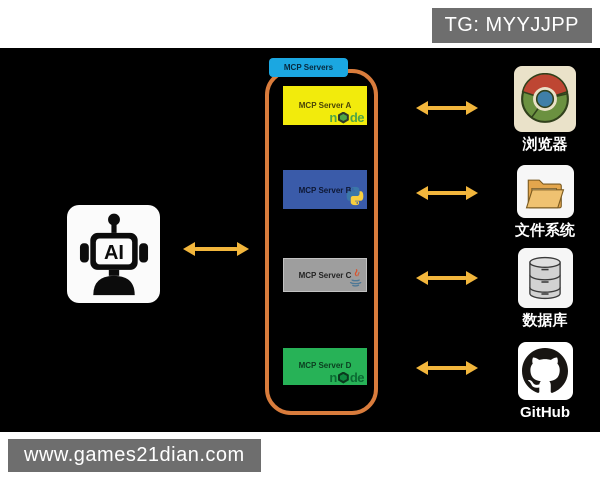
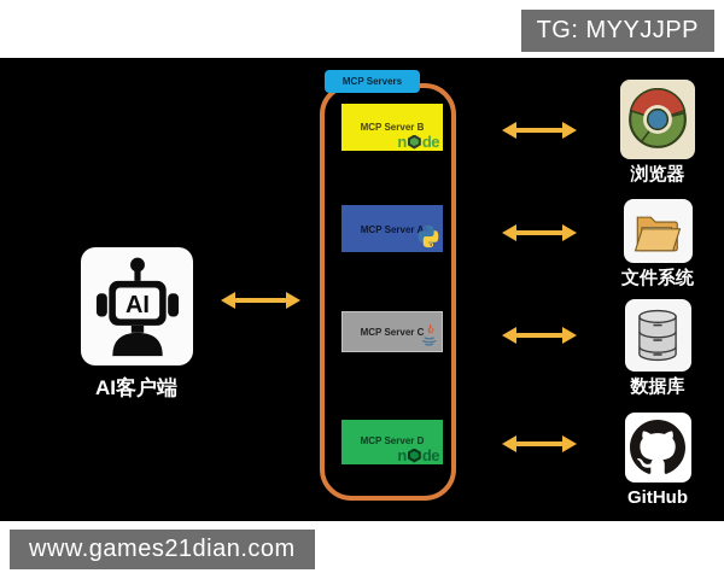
  TG: MYYJJPP
  AI
+ AI客户端
  MCP Servers
- MCP Server A
+ MCP Server B
  n
  de
- MCP Server B
+ MCP Server A
  MCP Server C
  MCP Server D
  n
  de
  浏览器
  文件系统
  数据库
  GitHub
  www.games21dian.com
